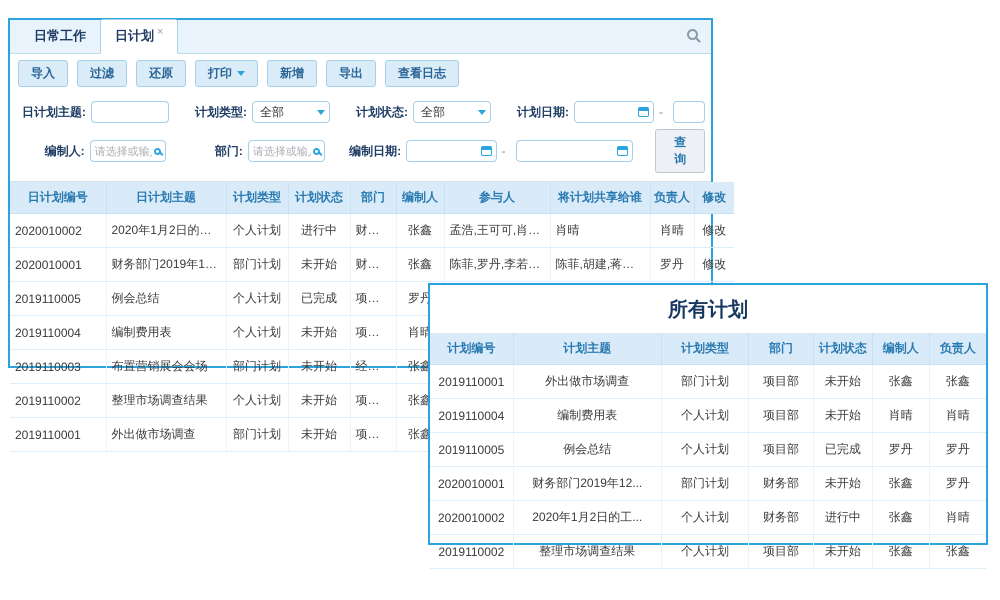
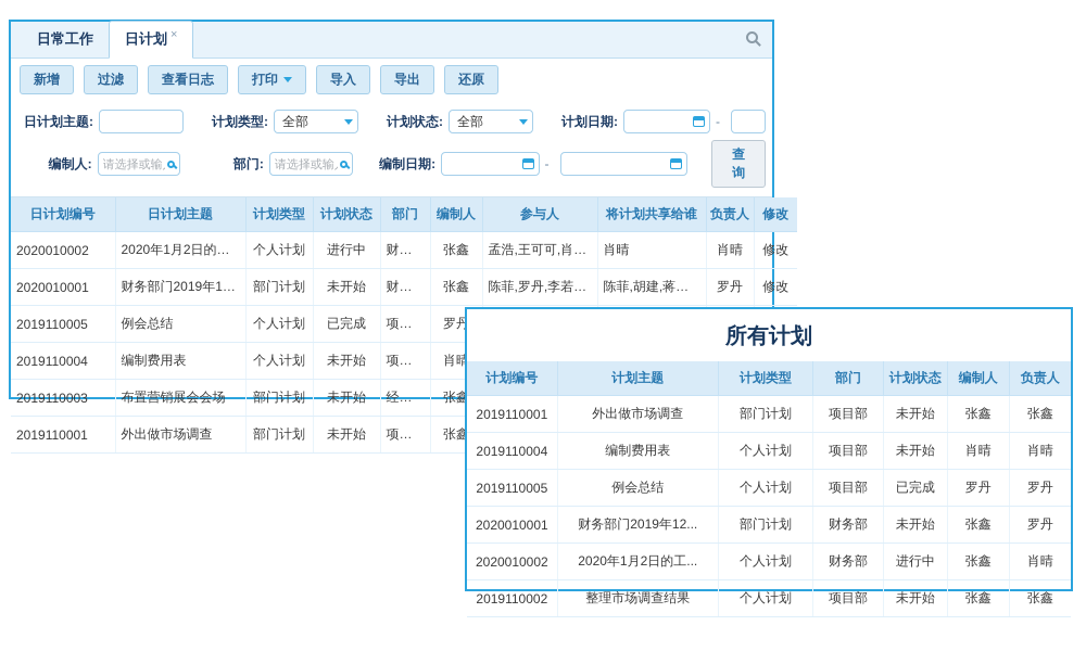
  日常工作
  日计划 ×
- 导入
+ 新增
  过滤
- 还原
+ 查看日志
  打印
- 新增
+ 导入
  导出
- 查看日志
+ 还原
  日计划主题:
  计划类型:
  全部
  计划状态:
  全部
  计划日期:
  -
  编制人:
  请选择或输
  部门:
  请选择或输
  编制日期:
  -
  查询
  日计划编号	日计划主题	计划类型	计划状态	部门	编制人	参与人	将计划共享给谁	负责人	修改
  2020010002	2020年1月2日的工作	个人计划	进行中	财务部	张鑫	孟浩,王可可,肖晴,张	肖晴	肖晴	修改
  2020010001	财务部门2019年12月	部门计划	未开始	财务部	张鑫	陈菲,罗丹,李若若,罗	陈菲,胡建,蒋德帆,	罗丹	修改
  2019110003	布置营销展会会场	部门计划	未开始	经营部	张鑫
- 2019110002	整理市场调查结果	个人计划	未开始	项目部	张鑫
  2019110001	外出做市场调查	部门计划	未开始	项目部	张鑫
  所有计划
  计划编号	计划主题	计划类型	部门	计划状态	编制人	负责人
  2019110001	外出做市场调查	部门计划	项目部	未开始	张鑫	张鑫
  2019110004	编制费用表	个人计划	项目部	未开始	肖晴	肖晴
  2019110005	例会总结	个人计划	项目部	已完成	罗丹	罗丹
  2020010001	财务部门2019年12...	部门计划	财务部	未开始	张鑫	罗丹
  2020010002	2020年1月2日的工...	个人计划	财务部	进行中	张鑫	肖晴
  2019110002	整理市场调查结果	个人计划	项目部	未开始	张鑫	张鑫
